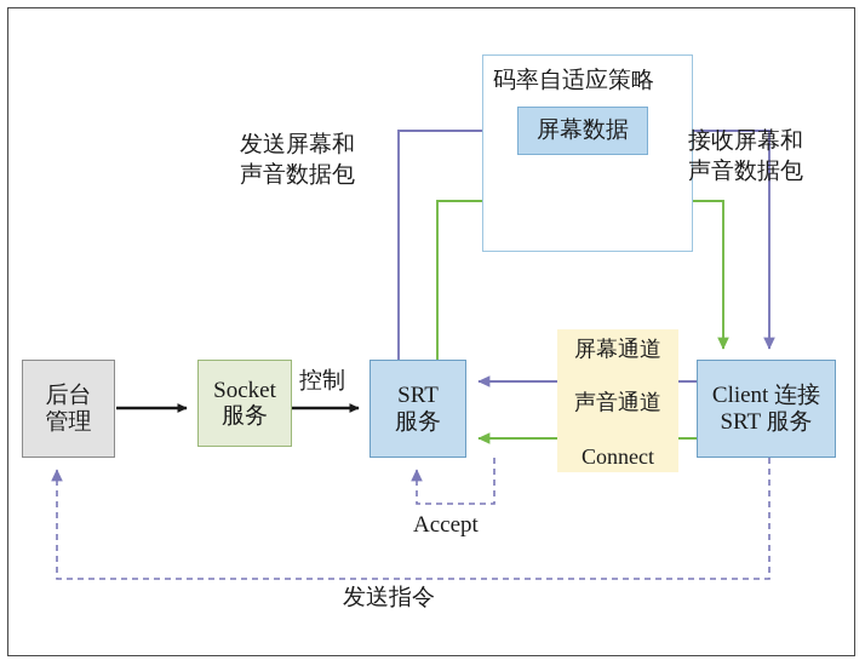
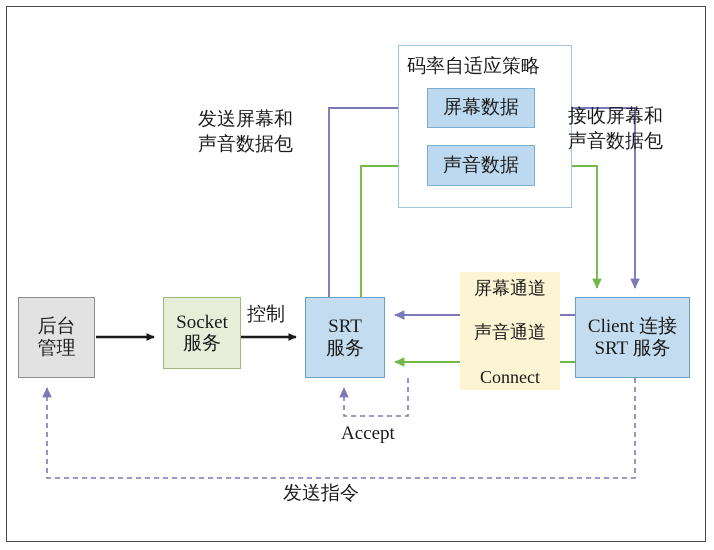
  后台
  管理
  Socket
  服务
  SRT
  服务
  Client 连接
  SRT 服务
  码率自适应策略
  屏幕数据
+ 声音数据
  屏幕通道
  声音通道
  Connect
  发送屏幕和
  声音数据包
  接收屏幕和
  声音数据包
  控制
  Accept
  发送指令
